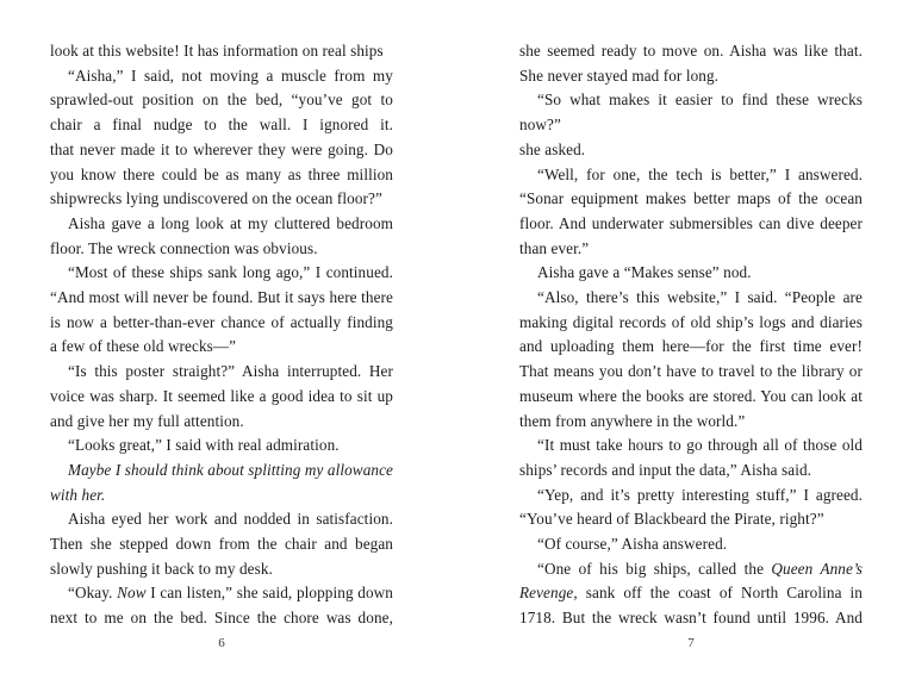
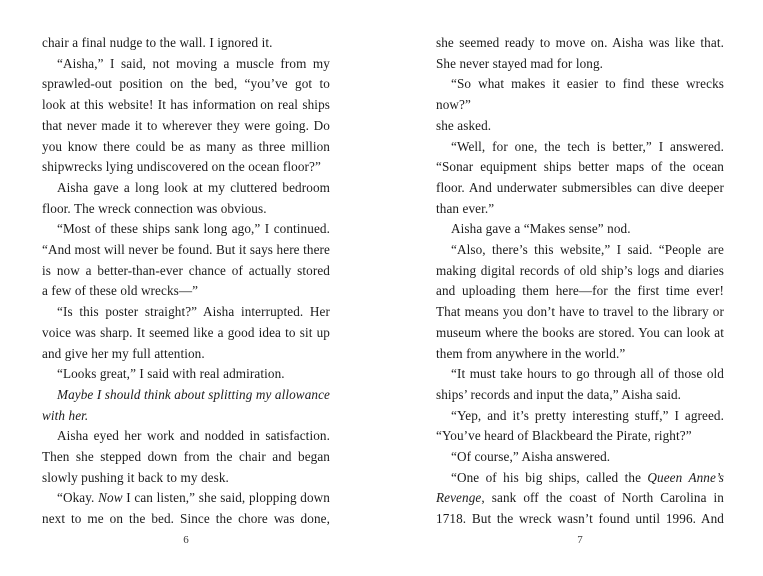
- look at this website! It has information on real ships
+ chair a final nudge to the wall. I ignored it.
  “Aisha,” I said, not moving a muscle from my
  sprawled-out position on the bed, “you’ve got to
- chair a final nudge to the wall. I ignored it.
+ look at this website! It has information on real ships
  that never made it to wherever they were going. Do
  you know there could be as many as three million
  shipwrecks lying undiscovered on the ocean floor?”
  Aisha gave a long look at my cluttered bedroom
  floor. The wreck connection was obvious.
  “Most of these ships sank long ago,” I continued.
  “And most will never be found. But it says here there
- is now a better-than-ever chance of actually finding
+ is now a better-than-ever chance of actually stored
  a few of these old wrecks—”
  “Is this poster straight?” Aisha interrupted. Her
  voice was sharp. It seemed like a good idea to sit up
  and give her my full attention.
  “Looks great,” I said with real admiration.
  Maybe I should think about splitting my allowance with her.
  Aisha eyed her work and nodded in satisfaction.
  Then she stepped down from the chair and began
  slowly pushing it back to my desk.
  “Okay. Now I can listen,” she said, plopping down
  next to me on the bed. Since the chore was done,
  she seemed ready to move on. Aisha was like that.
  She never stayed mad for long.
  “So what makes it easier to find these wrecks now?”
  she asked.
  “Well, for one, the tech is better,” I answered.
- “Sonar equipment makes better maps of the ocean
+ “Sonar equipment ships better maps of the ocean
  floor. And underwater submersibles can dive deeper
  than ever.”
  Aisha gave a “Makes sense” nod.
  “Also, there’s this website,” I said. “People are
  making digital records of old ship’s logs and diaries
  and uploading them here—for the first time ever!
  That means you don’t have to travel to the library or
  museum where the books are stored. You can look at
  them from anywhere in the world.”
  “It must take hours to go through all of those old
  ships’ records and input the data,” Aisha said.
  “Yep, and it’s pretty interesting stuff,” I agreed.
  “You’ve heard of Blackbeard the Pirate, right?”
  “Of course,” Aisha answered.
  “One of his big ships, called the Queen Anne’s
  Revenge, sank off the coast of North Carolina in
  1718. But the wreck wasn’t found until 1996. And
  6
  7
